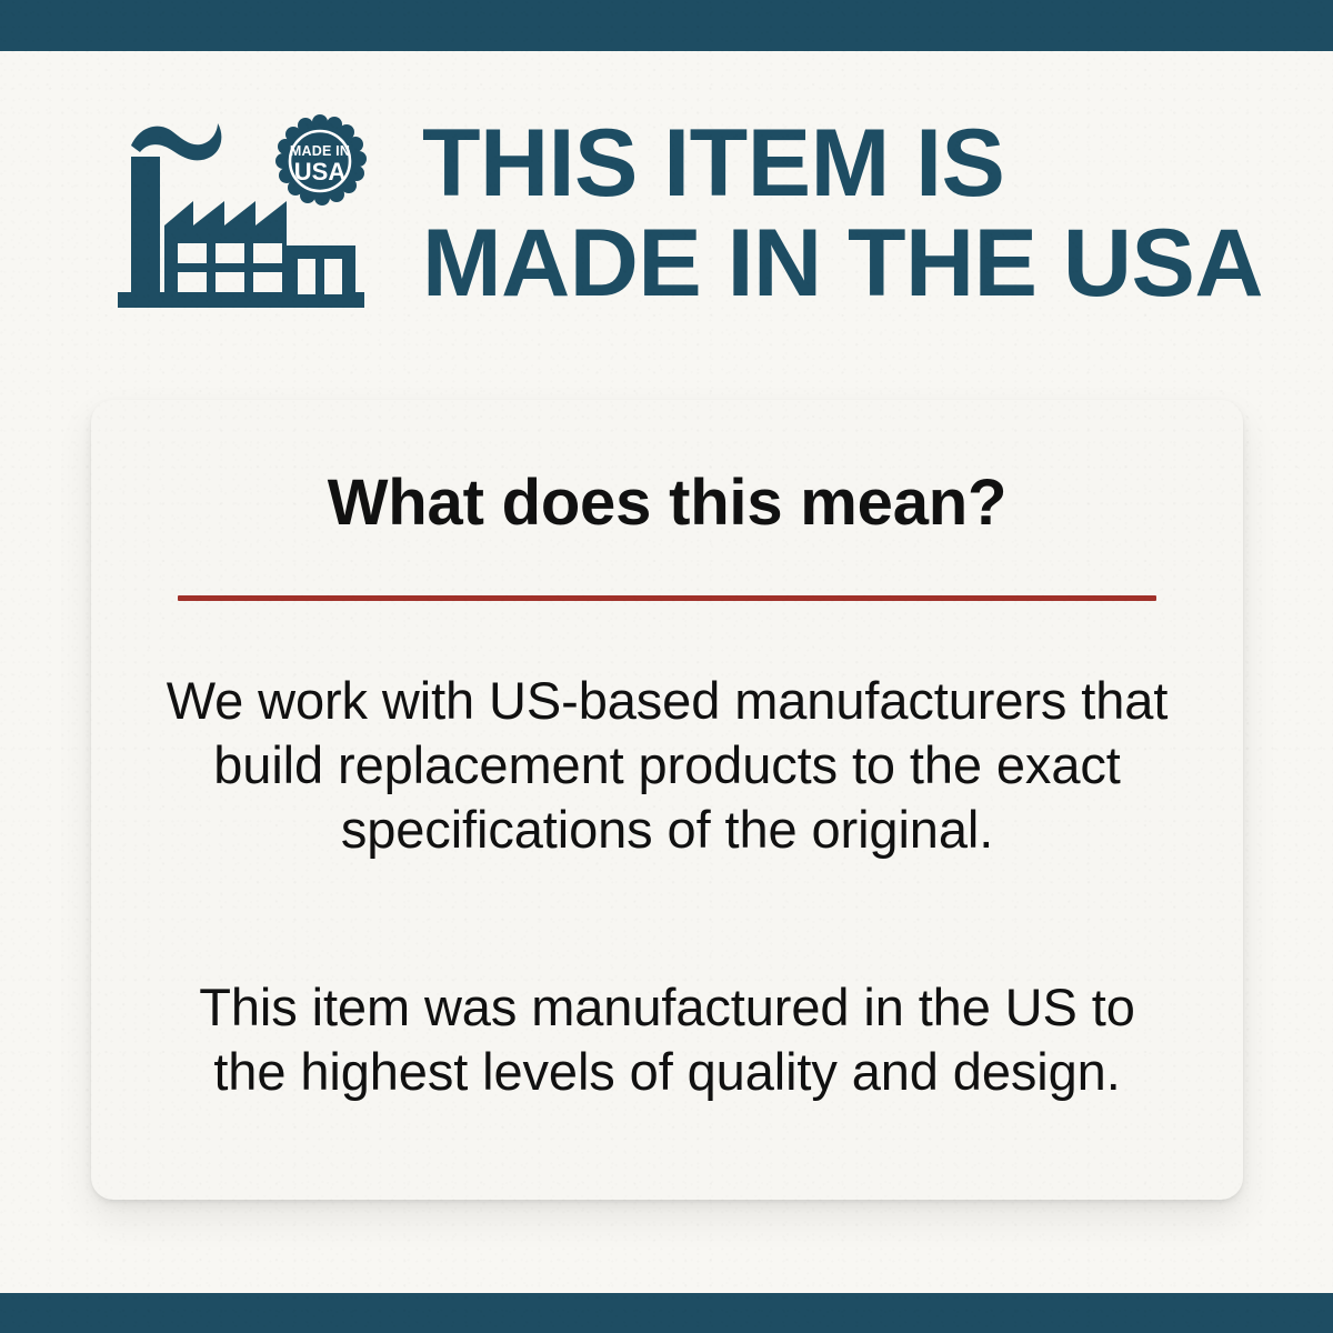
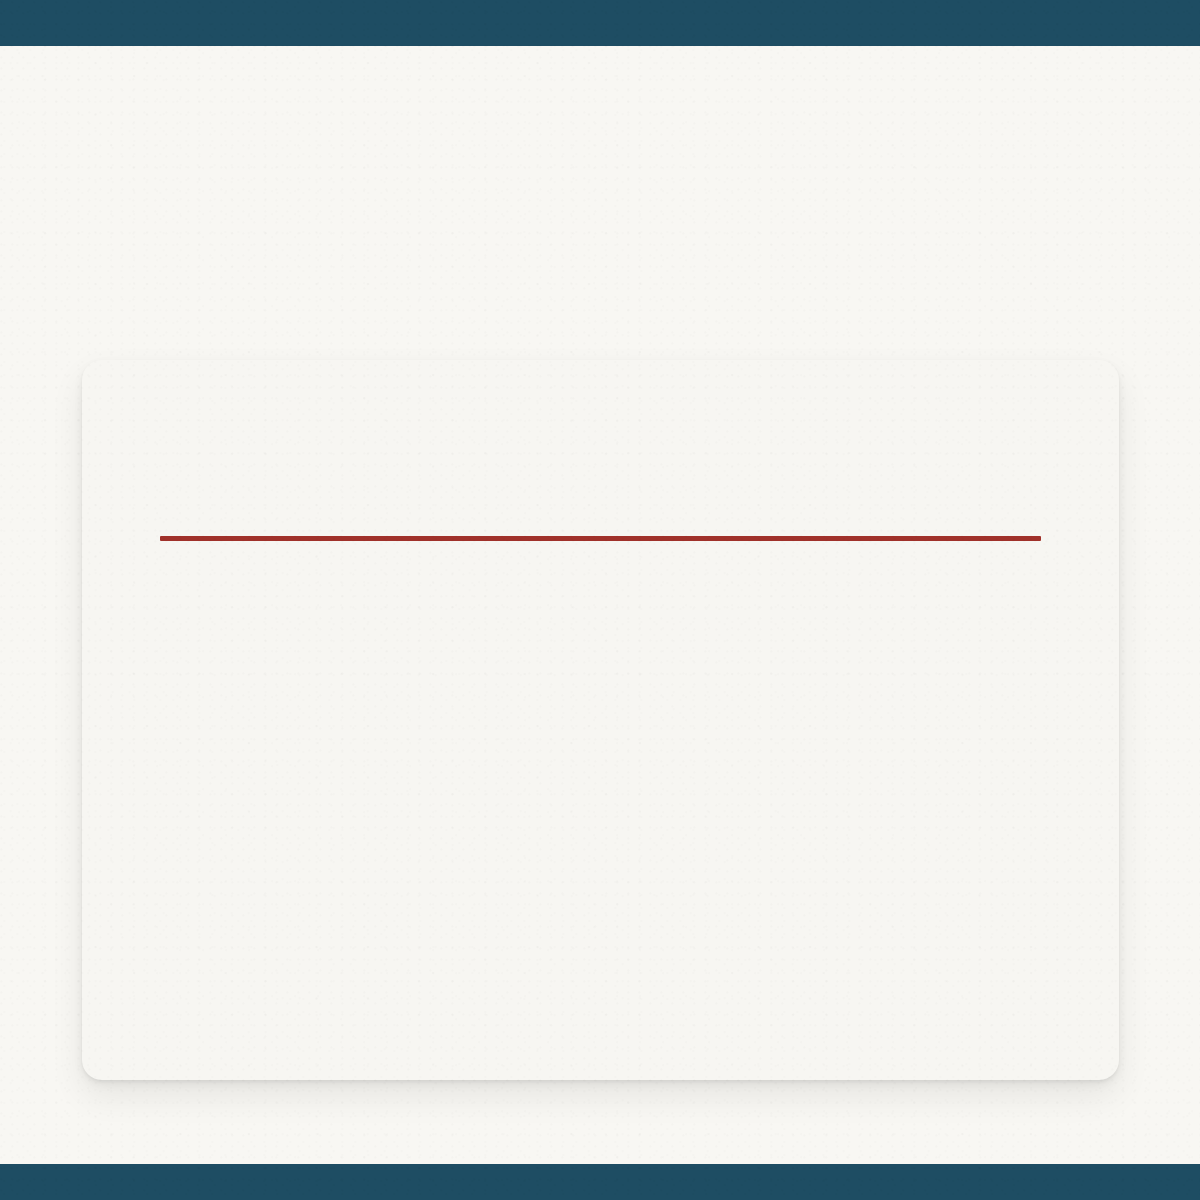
- MADE IN
- USA
- THIS ITEM IS
- MADE IN THE USA
- What does this mean?
- We work with US-based manufacturers that build replacement products to the exact specifications of the original.
- This item was manufactured in the US to the highest levels of quality and design.
